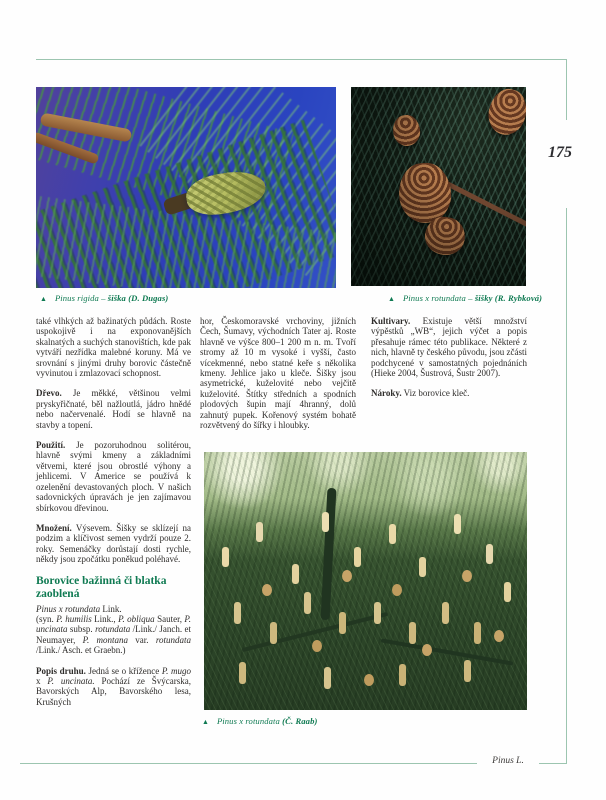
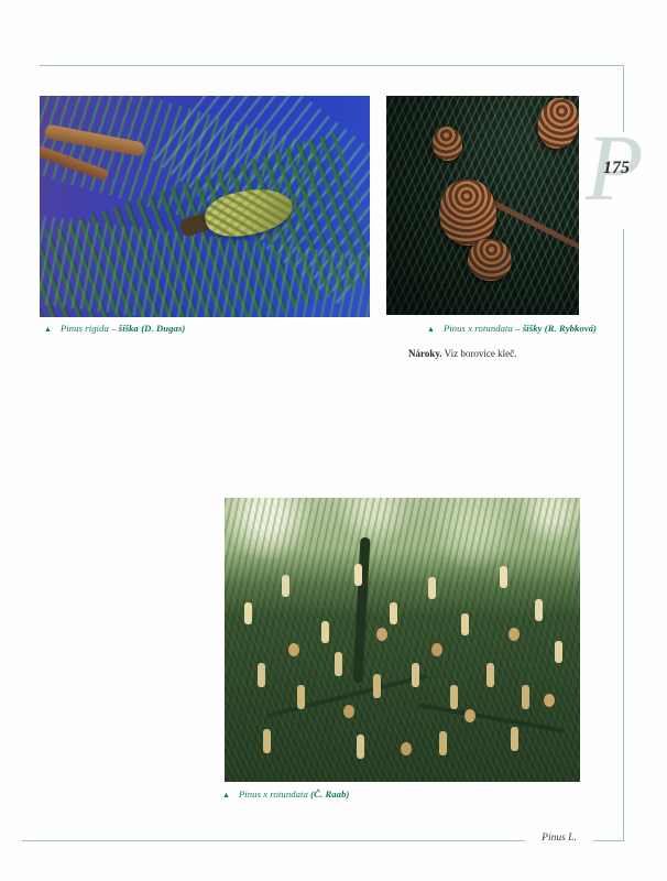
+ P
  175
  ▲
  Pinus rigida – šiška (D. Dugas)
  ▲
  Pinus x rotundata – šišky (R. Rybková)
  ▲
  Pinus x rotundata (Č. Raab)
- také vlhkých až bažinatých půdách. Roste uspokojivě i na exponovanějších skalnatých a suchých stanovištích, kde pak vytváří nezřídka malebné koruny. Má ve srovnání s jinými druhy borovic částečně vyvinutou i zmlazovací schopnost.
- Dřevo. Je měkké, většinou velmi pryskyřičnaté, běl nažloutlá, jádro hnědé nebo načervenalé. Hodí se hlavně na stavby a topení.
- Použití. Je pozoruhodnou solitérou, hlavně svými kmeny a základními větvemi, které jsou obrostlé výhony a jehlicemi. V Americe se používá k ozelenění devastovaných ploch. V našich sadovnických úpravách je jen zajímavou sbírkovou dřevinou.
- Množení. Výsevem. Šišky se sklízejí na podzim a klíčivost semen vydrží pouze 2. roky. Semenáčky dorůstají dosti rychle, někdy jsou zpočátku poněkud poléhavé.
- Borovice bažinná či blatka zaoblená
- Pinus x rotundata Link.
- (syn. P. humilis Link., P. obliqua Sauter, P. uncinata subsp. rotundata /Link./ Janch. et Neumayer, P. montana var. rotundata /Link./ Asch. et Graebn.)
- Popis druhu. Jedná se o křížence P. mugo x P. uncinata. Pochází ze Švýcarska, Bavorských Alp, Bavorského lesa, Krušných
- hor, Českomoravské vrchoviny, jižních Čech, Šumavy, východních Tater aj. Roste hlavně ve výšce 800–1 200 m n. m. Tvoří stromy až 10 m vysoké i vyšší, často vícekmenné, nebo statné keře s několika kmeny. Jehlice jako u kleče. Šišky jsou asymetrické, kuželovité nebo vejčitě kuželovité. Štítky středních a spodních plodových šupin mají 4hranný, dolů zahnutý pupek. Kořenový systém bohatě rozvětvený do šířky i hloubky.
- Kultivary. Existuje větší množství výpěstků „WB“, jejich výčet a popis přesahuje rámec této publikace. Některé z nich, hlavně ty českého původu, jsou zčásti podchycené v samostatných pojednáních (Hieke 2004, Šustrová, Šustr 2007).
  Nároky. Viz borovice kleč.
  Pinus L.
